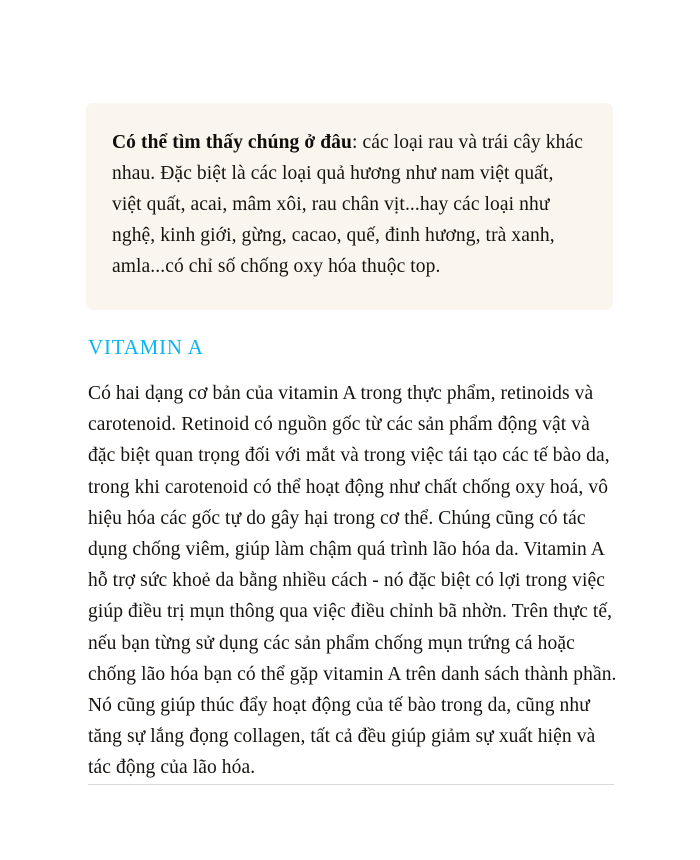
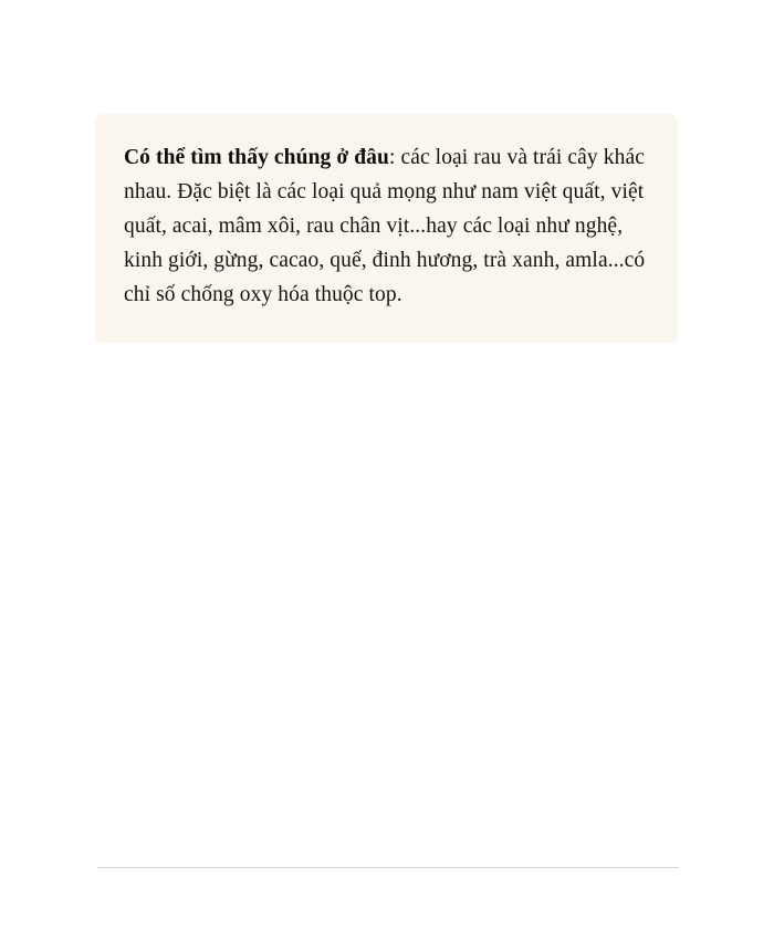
- Có thể tìm thấy chúng ở đâu: các loại rau và trái cây khác nhau. Đặc biệt là các loại quả hương như nam việt quất, việt quất, acai, mâm xôi, rau chân vịt...hay các loại như nghệ, kinh giới, gừng, cacao, quế, đinh hương, trà xanh, amla...có chỉ số chống oxy hóa thuộc top.
+ Có thể tìm thấy chúng ở đâu: các loại rau và trái cây khác nhau. Đặc biệt là các loại quả mọng như nam việt quất, việt quất, acai, mâm xôi, rau chân vịt...hay các loại như nghệ, kinh giới, gừng, cacao, quế, đinh hương, trà xanh, amla...có chỉ số chống oxy hóa thuộc top.
- VITAMIN A
- Có hai dạng cơ bản của vitamin A trong thực phẩm, retinoids và carotenoid. Retinoid có nguồn gốc từ các sản phẩm động vật và đặc biệt quan trọng đối với mắt và trong việc tái tạo các tế bào da, trong khi carotenoid có thể hoạt động như chất chống oxy hoá, vô hiệu hóa các gốc tự do gây hại trong cơ thể. Chúng cũng có tác dụng chống viêm, giúp làm chậm quá trình lão hóa da. Vitamin A hỗ trợ sức khoẻ da bằng nhiều cách - nó đặc biệt có lợi trong việc giúp điều trị mụn thông qua việc điều chỉnh bã nhờn. Trên thực tế, nếu bạn từng sử dụng các sản phẩm chống mụn trứng cá hoặc chống lão hóa bạn có thể gặp vitamin A trên danh sách thành phần. Nó cũng giúp thúc đẩy hoạt động của tế bào trong da, cũng như tăng sự lắng đọng collagen, tất cả đều giúp giảm sự xuất hiện và tác động của lão hóa.
